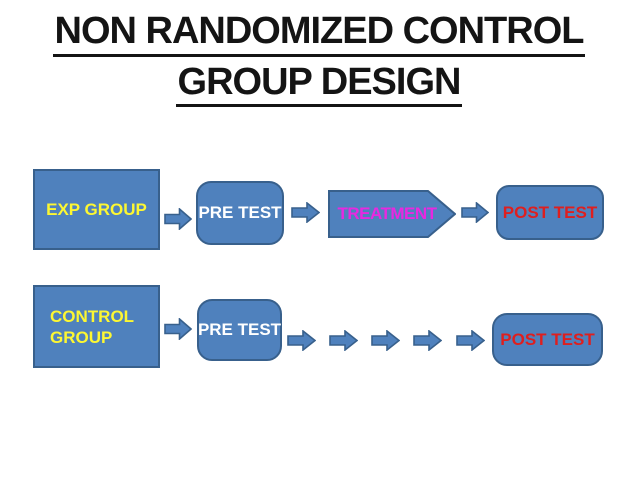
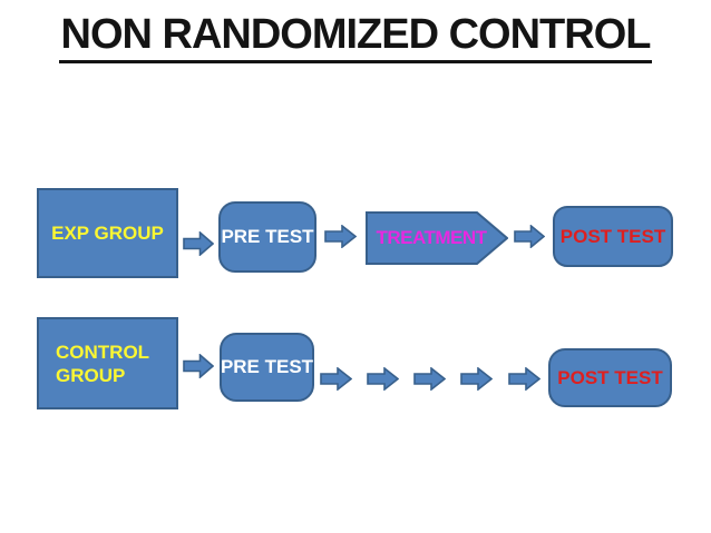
  NON RANDOMIZED CONTROL
- GROUP DESIGN
  EXP GROUP
  PRE TEST
  TREATMENT
  POST TEST
  CONTROL GROUP
  PRE TEST
  POST TEST
